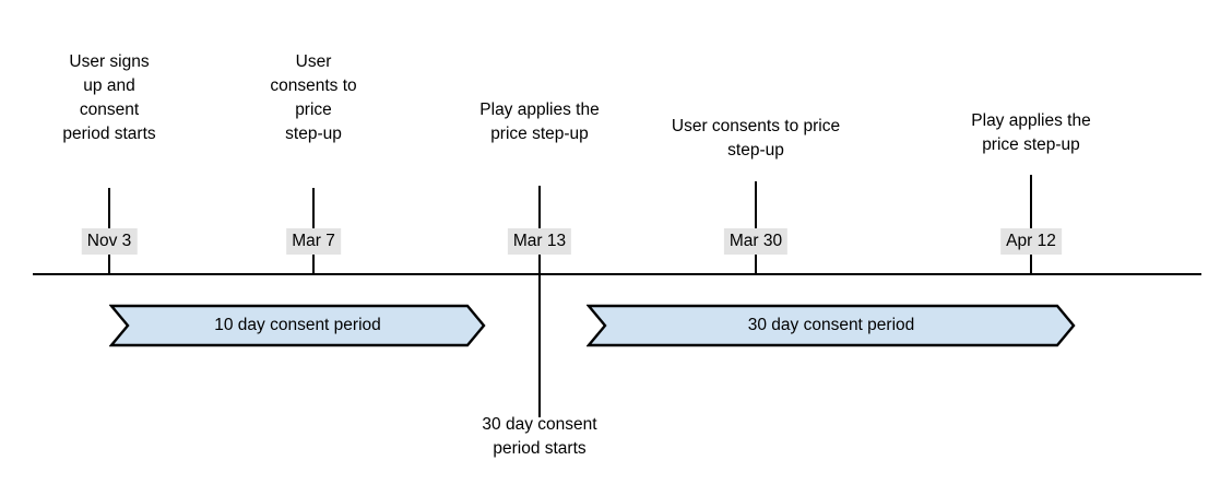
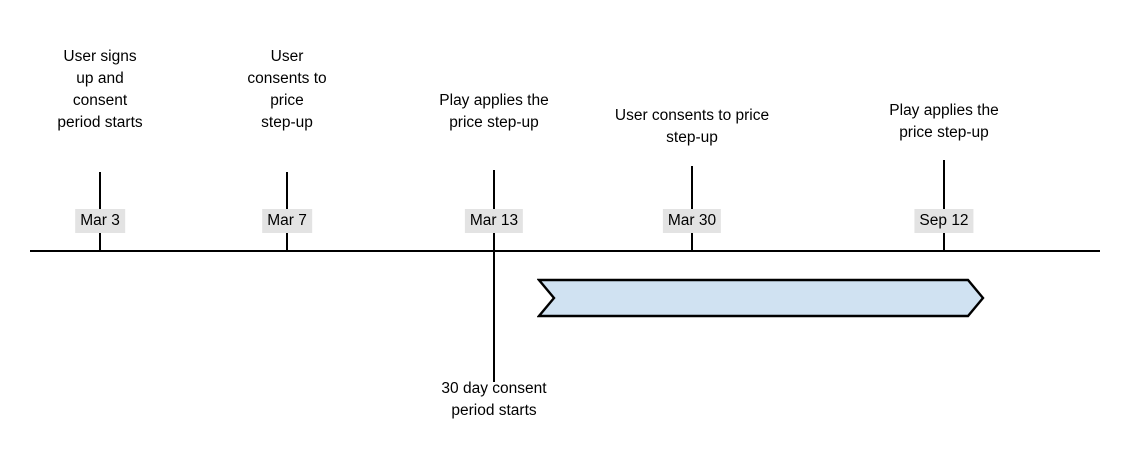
  User signs
  up and
  consent
  period starts
  User
  consents to
  price
  step-up
  Play applies the
  price step-up
  User consents to price
  step-up
  Play applies the
  price step-up
- Nov 3
+ Mar 3
  Mar 7
  Mar 13
  Mar 30
- Apr 12
+ Sep 12
- 10 day consent period
- 30 day consent period
  30 day consent
  period starts
